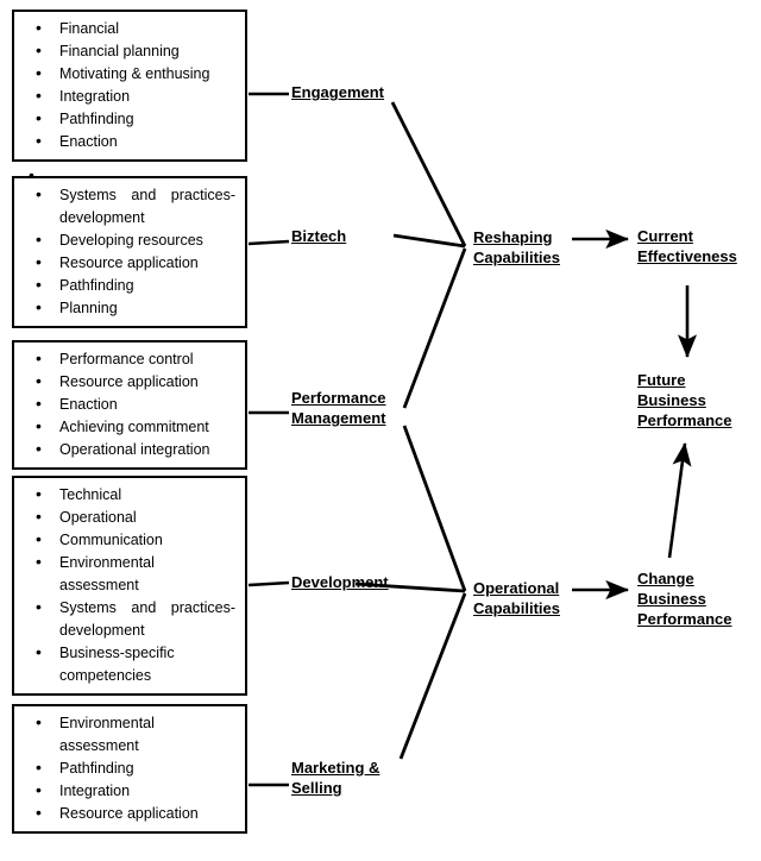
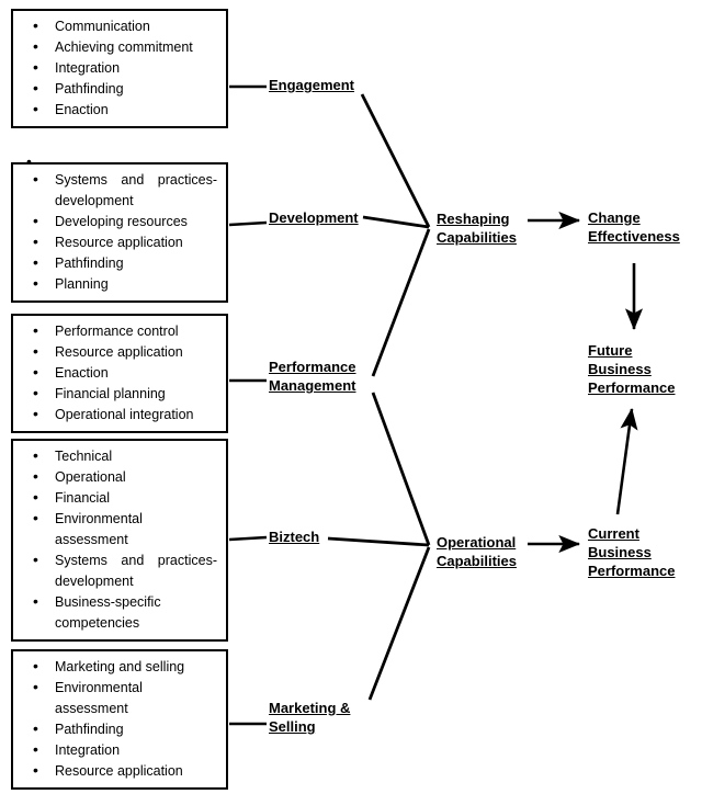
- Financial
+ Communication
- Financial planning
+ Achieving commitment
- Motivating & enthusing
  Integration
  Pathfinding
  Enaction
  •
  Systems and practices-development
  Developing resources
  Resource application
  Pathfinding
  Planning
  Performance control
  Resource application
  Enaction
- Achieving commitment
+ Financial planning
  Operational integration
  Technical
  Operational
- Communication
+ Financial
  Environmental assessment
  Systems and practices-development
  Business-specific competencies
+ Marketing and selling
  Environmental assessment
  Pathfinding
  Integration
  Resource application
  Engagement
- Biztech
+ Development
  Performance
  Management
- Development
+ Biztech
  Marketing &
  Selling
  Reshaping
  Capabilities
  Operational
  Capabilities
- Current
+ Change
  Effectiveness
  Future
  Business
  Performance
- Change
+ Current
  Business
  Performance
